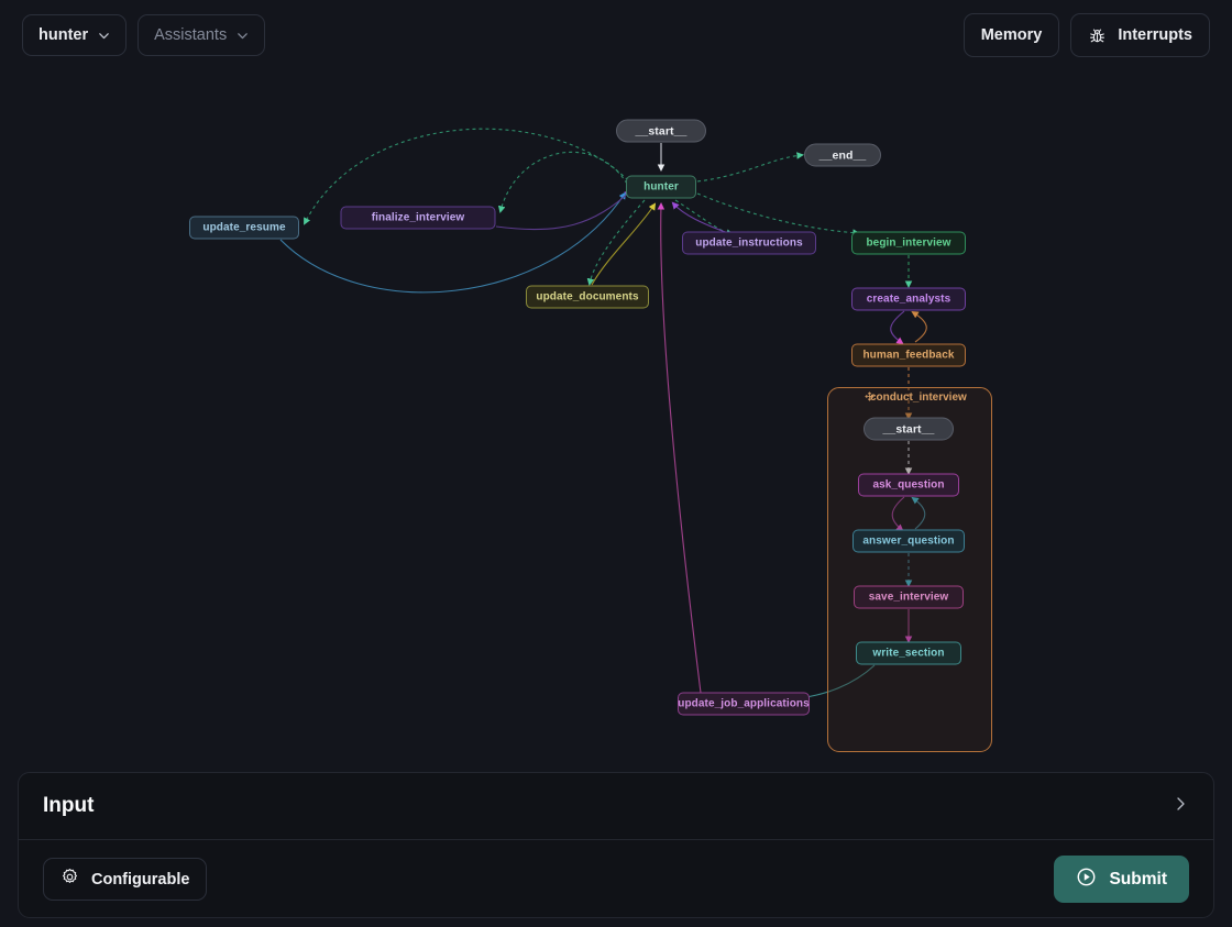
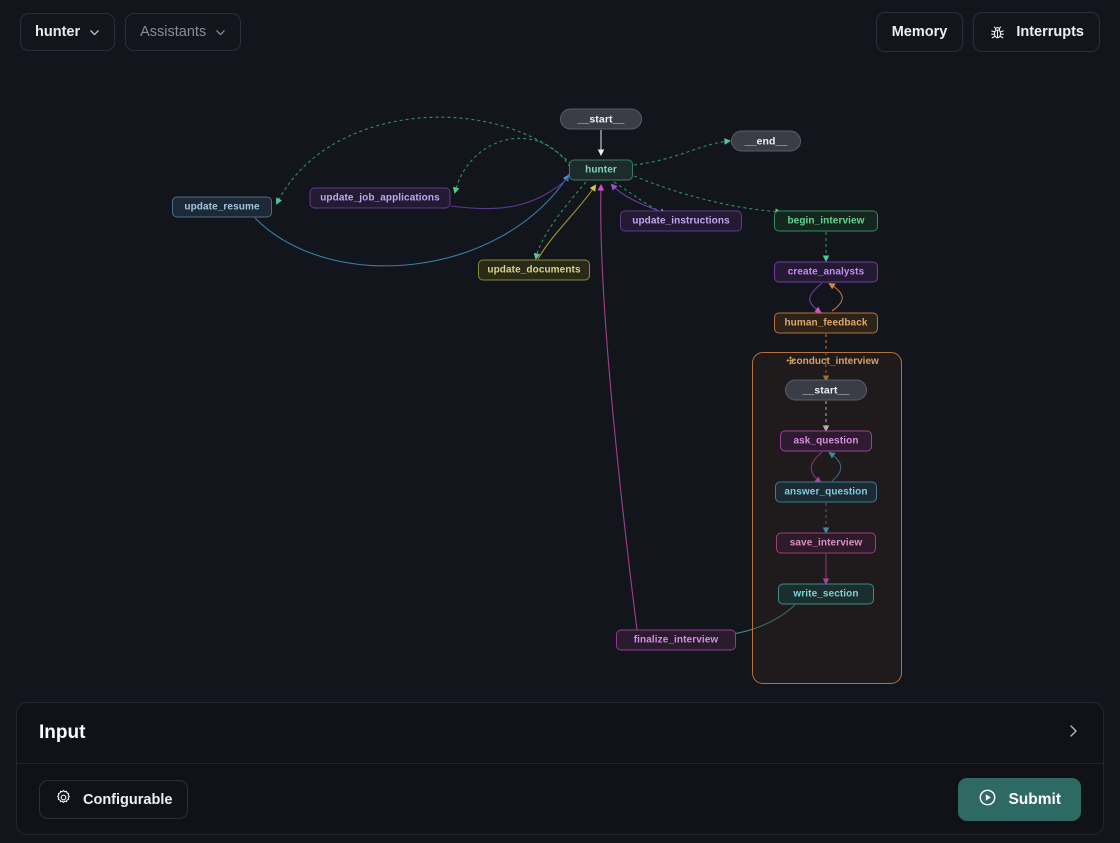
  hunter
  Assistants
  Memory
  Interrupts
  conduct_interview
  __start__
  __end__
  hunter
  update_resume
- finalize_interview
+ update_job_applications
  update_documents
  update_instructions
  begin_interview
  create_analysts
  human_feedback
  __start__
  ask_question
  answer_question
  save_interview
  write_section
- update_job_applications
+ finalize_interview
  Input
  Configurable
  Submit
